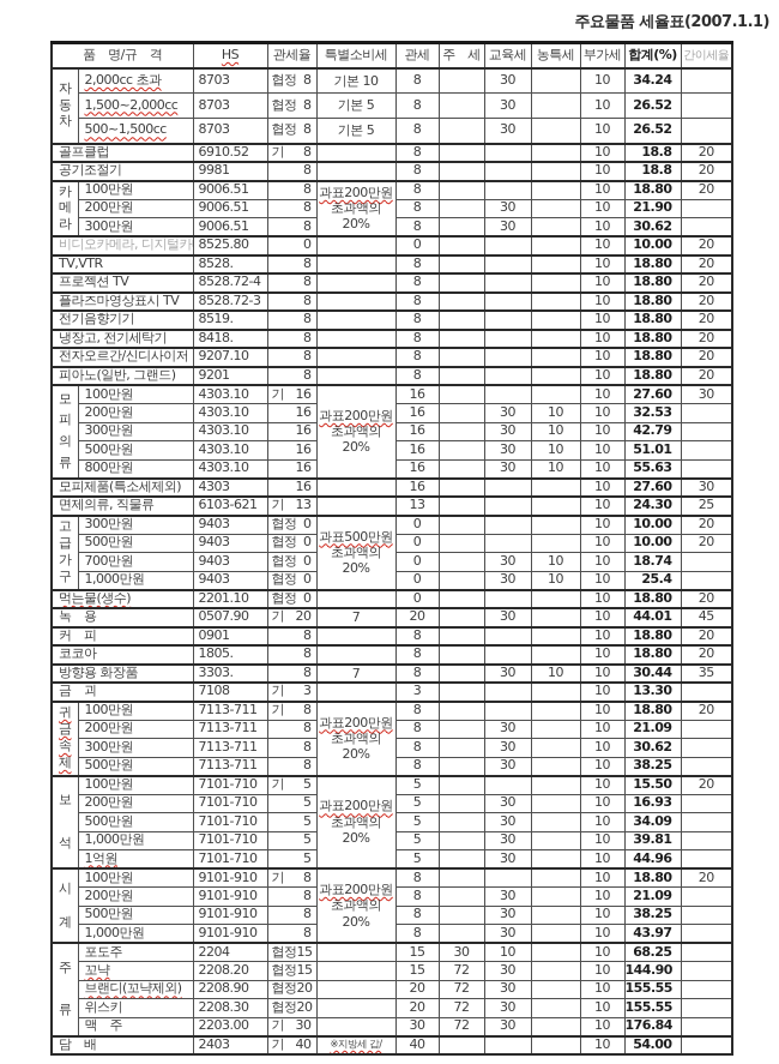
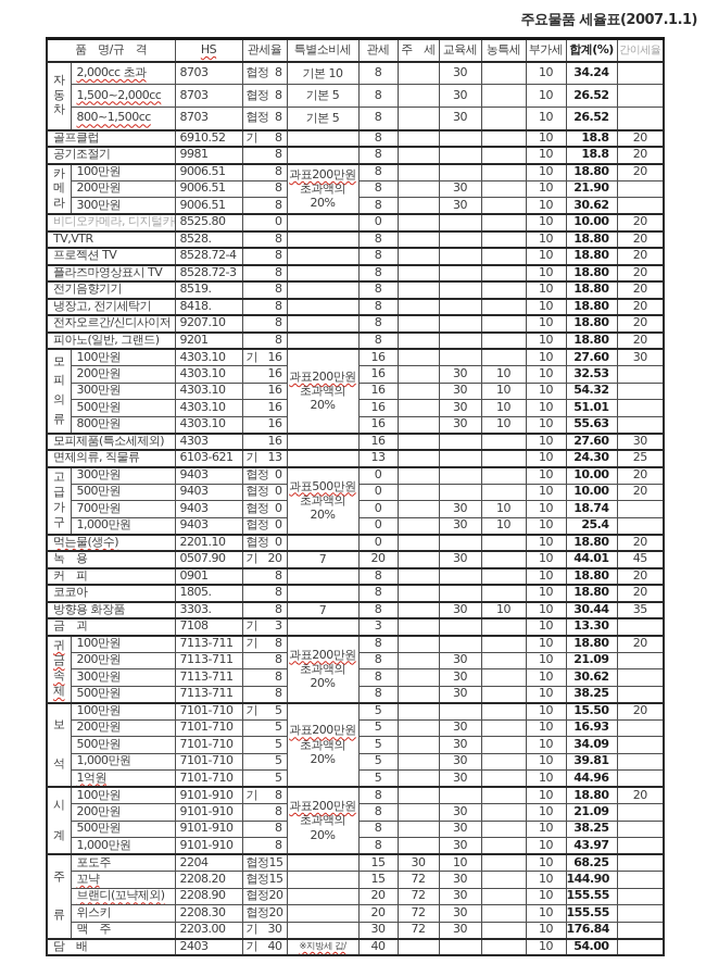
  주요물품 세율표(2007.1.1)
  품 명/규 격	HS	관세율	특별소비세	관세	주 세	교육세	농특세	부가세	합계(%)	간이세율
  자동차	2,000cc 초과	8703	협정 8	기본 10	8		30		10	34.24
  1,500~2,000cc	8703	협정 8	기본 5	8		30		10	26.52
- 500~1,500cc	8703	협정 8	기본 5	8		30		10	26.52
+ 800~1,500cc	8703	협정 8	기본 5	8		30		10	26.52
  골프클럽	6910.52	기 8		8				10	18.8	20
  공기조절기	9981	8		8				10	18.8	20
  카메라	100만원	9006.51	8	과표200만원 초과액의 20%	8				10	18.80	20
  200만원	9006.51	8	8		30		10	21.90
  300만원	9006.51	8	8		30		10	30.62
  비디오카메라, 디지털카	8525.80	0		0				10	10.00	20
  TV,VTR	8528.	8		8				10	18.80	20
  프로젝션 TV	8528.72-4	8		8				10	18.80	20
  플라즈마영상표시 TV	8528.72-3	8		8				10	18.80	20
  전기음향기기	8519.	8		8				10	18.80	20
  냉장고, 전기세탁기	8418.	8		8				10	18.80	20
  전자오르간/신디사이저	9207.10	8		8				10	18.80	20
  피아노(일반, 그랜드)	9201	8		8				10	18.80	20
  모피의류	100만원	4303.10	기 16	과표200만원 초과액의 20%	16				10	27.60	30
  200만원	4303.10	16	16		30	10	10	32.53
- 300만원	4303.10	16	16		30	10	10	42.79
+ 300만원	4303.10	16	16		30	10	10	54.32
  500만원	4303.10	16	16		30	10	10	51.01
  800만원	4303.10	16	16		30	10	10	55.63
  모피제품(특소세제외)	4303	16		16				10	27.60	30
  면제의류, 직물류	6103-621	기 13		13				10	24.30	25
  고급가구	300만원	9403	협정 0	과표500만원 초과액의 20%	0				10	10.00	20
  500만원	9403	협정 0	0				10	10.00	20
  700만원	9403	협정 0	0		30	10	10	18.74
  1,000만원	9403	협정 0	0		30	10	10	25.4
  먹는물(생수)	2201.10	협정 0		0				10	18.80	20
  녹 용	0507.90	기 20	7	20		30		10	44.01	45
  커 피	0901	8		8				10	18.80	20
  코코아	1805.	8		8				10	18.80	20
  방향용 화장품	3303.	8	7	8		30	10	10	30.44	35
  금 괴	7108	기 3		3				10	13.30
  귀금속제	100만원	7113-711	기 8	과표200만원 초과액의 20%	8				10	18.80	20
  200만원	7113-711	8	8		30		10	21.09
  300만원	7113-711	8	8		30		10	30.62
  500만원	7113-711	8	8		30		10	38.25
  보석	100만원	7101-710	기 5	과표200만원 초과액의 20%	5				10	15.50	20
  200만원	7101-710	5	5		30		10	16.93
  500만원	7101-710	5	5		30		10	34.09
  1,000만원	7101-710	5	5		30		10	39.81
  1억원	7101-710	5	5		30		10	44.96
  시계	100만원	9101-910	기 8	과표200만원 초과액의 20%	8				10	18.80	20
  200만원	9101-910	8	8		30		10	21.09
  500만원	9101-910	8	8		30		10	38.25
  1,000만원	9101-910	8	8		30		10	43.97
  주류	포도주	2204	협정15		15	30	10		10	68.25
  꼬냑	2208.20	협정15		15	72	30		10	144.90
  브랜디(꼬냑제외)	2208.90	협정20		20	72	30		10	155.55
  위스키	2208.30	협정20		20	72	30		10	155.55
  맥 주	2203.00	기 30		30	72	30		10	176.84
  담 배	2403	기 40	※지방세 갑/	40				10	54.00
